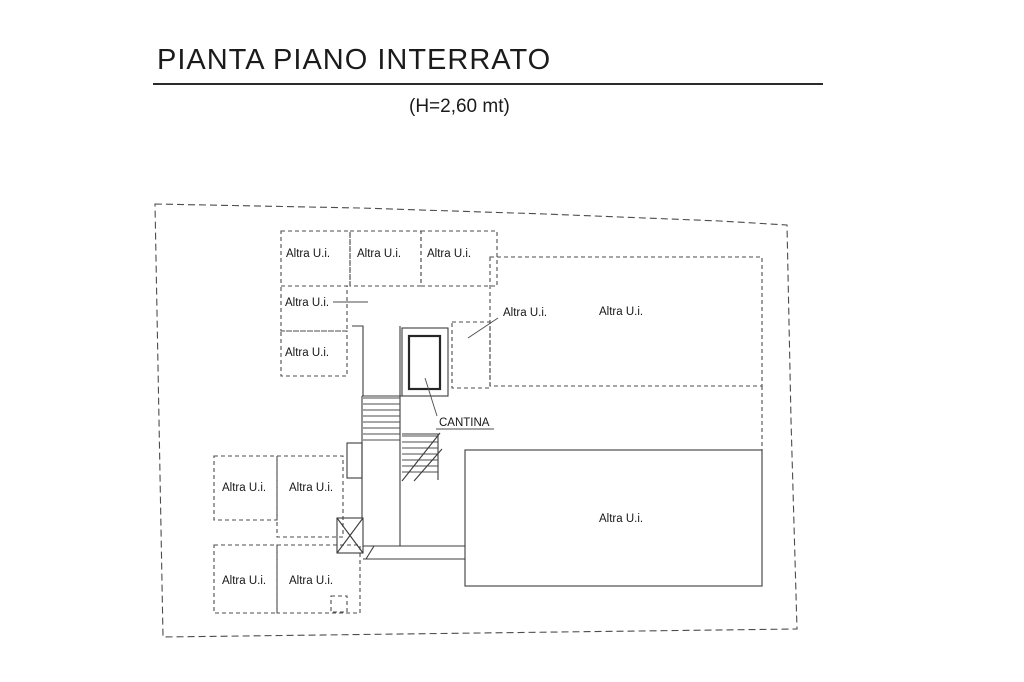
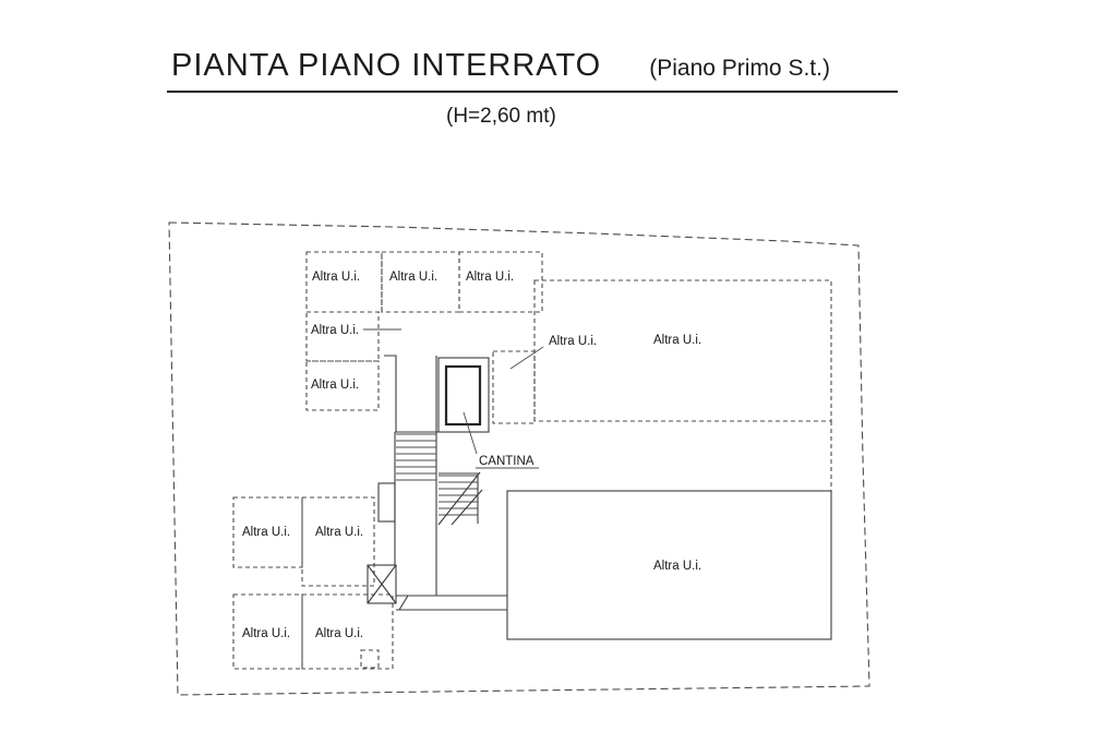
  PIANTA PIANO INTERRATO
+ (Piano Primo S.t.)
  (H=2,60 mt)
  Altra U.i.
  Altra U.i.
  Altra U.i.
  Altra U.i.
  Altra U.i.
  Altra U.i.
  Altra U.i.
  Altra U.i.
  Altra U.i.
  Altra U.i.
  Altra U.i.
  Altra U.i.
  CANTINA
